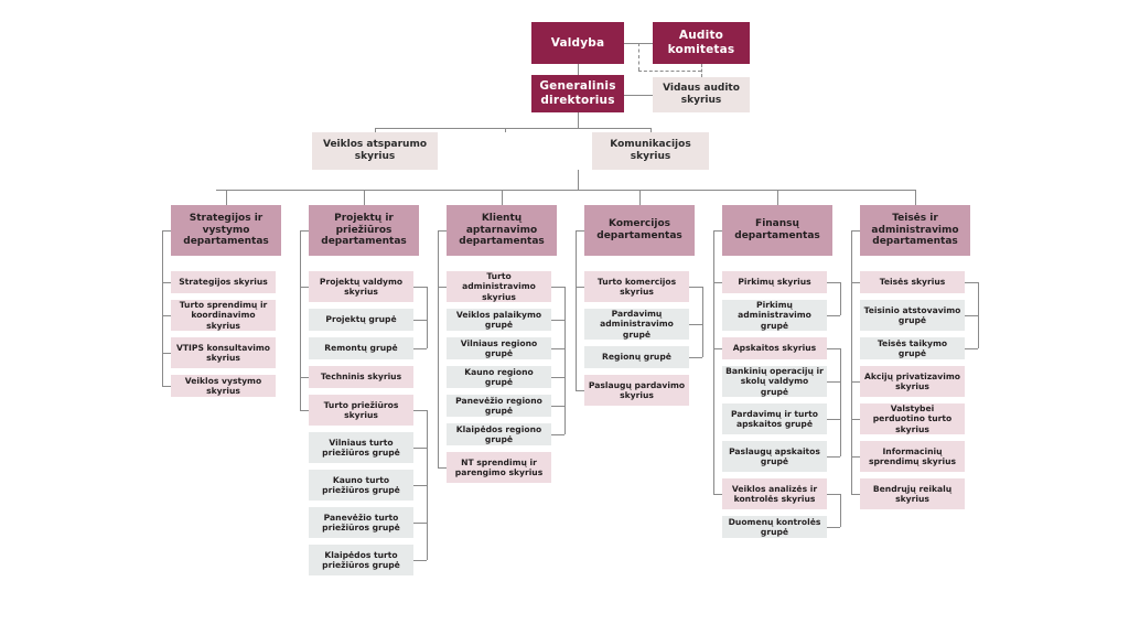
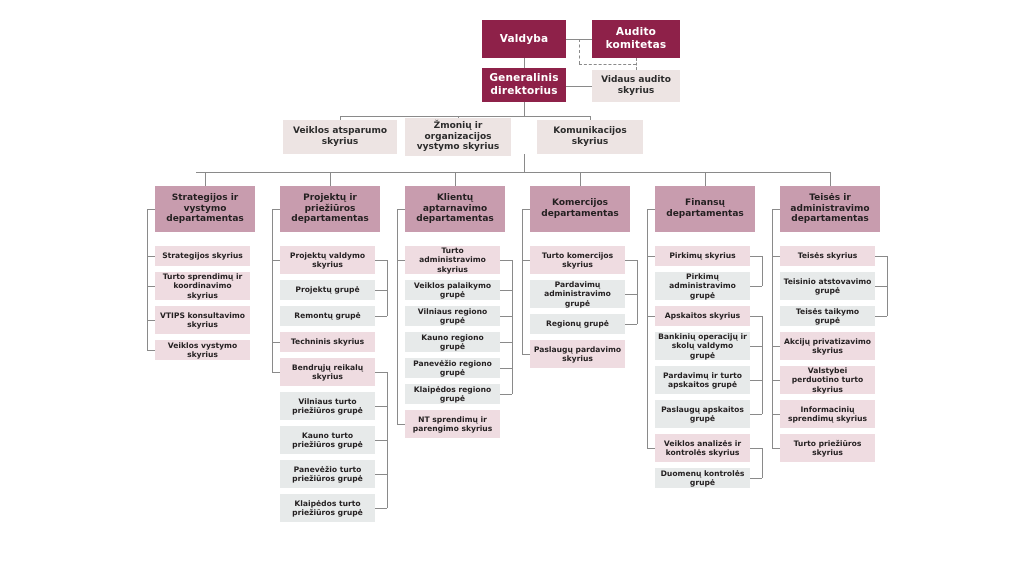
  Valdyba
  Audito komitetas
  Generalinis direktorius
  Vidaus audito skyrius
  Veiklos atsparumo skyrius
+ Žmonių ir organizacijos vystymo skyrius
  Komunikacijos skyrius
  Strategijos ir vystymo departamentas
  Strategijos skyrius
  Turto sprendimų ir koordinavimo skyrius
  VTIPS konsultavimo skyrius
  Veiklos vystymo skyrius
  Projektų ir priežiūros departamentas
  Projektų valdymo skyrius
  Projektų grupė
  Remontų grupė
  Techninis skyrius
- Turto priežiūros skyrius
+ Bendrųjų reikalų skyrius
  Vilniaus turto priežiūros grupė
  Kauno turto priežiūros grupė
  Panevėžio turto priežiūros grupė
  Klaipėdos turto priežiūros grupė
  Klientų aptarnavimo departamentas
  Turto administravimo skyrius
  Veiklos palaikymo grupė
  Vilniaus regiono grupė
  Kauno regiono grupė
  Panevėžio regiono grupė
  Klaipėdos regiono grupė
  NT sprendimų ir parengimo skyrius
  Komercijos departamentas
  Turto komercijos skyrius
  Pardavimų administravimo grupė
  Regionų grupė
  Paslaugų pardavimo skyrius
  Finansų departamentas
  Pirkimų skyrius
  Pirkimų administravimo grupė
  Apskaitos skyrius
  Bankinių operacijų ir skolų valdymo grupė
  Pardavimų ir turto apskaitos grupė
  Paslaugų apskaitos grupė
  Veiklos analizės ir kontrolės skyrius
  Duomenų kontrolės grupė
  Teisės ir administravimo departamentas
  Teisės skyrius
  Teisinio atstovavimo grupė
  Teisės taikymo grupė
  Akcijų privatizavimo skyrius
  Valstybei perduotino turto skyrius
  Informacinių sprendimų skyrius
- Bendrųjų reikalų skyrius
+ Turto priežiūros skyrius
